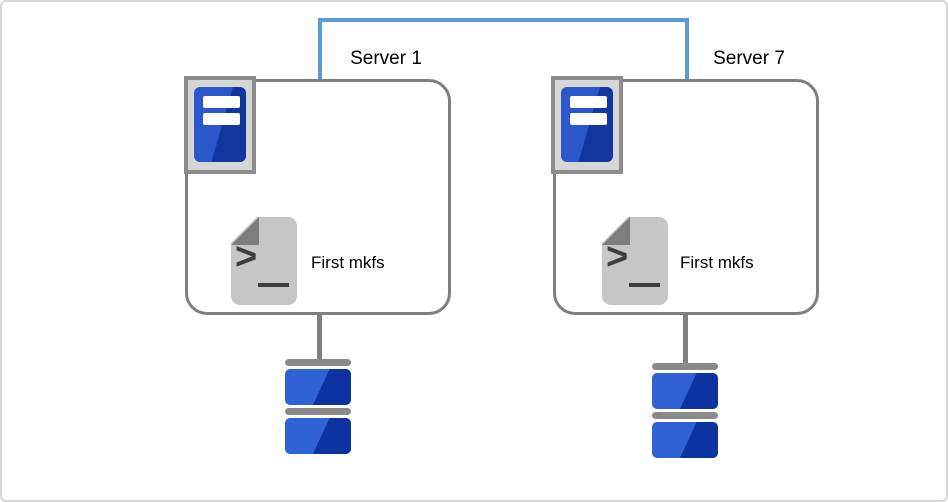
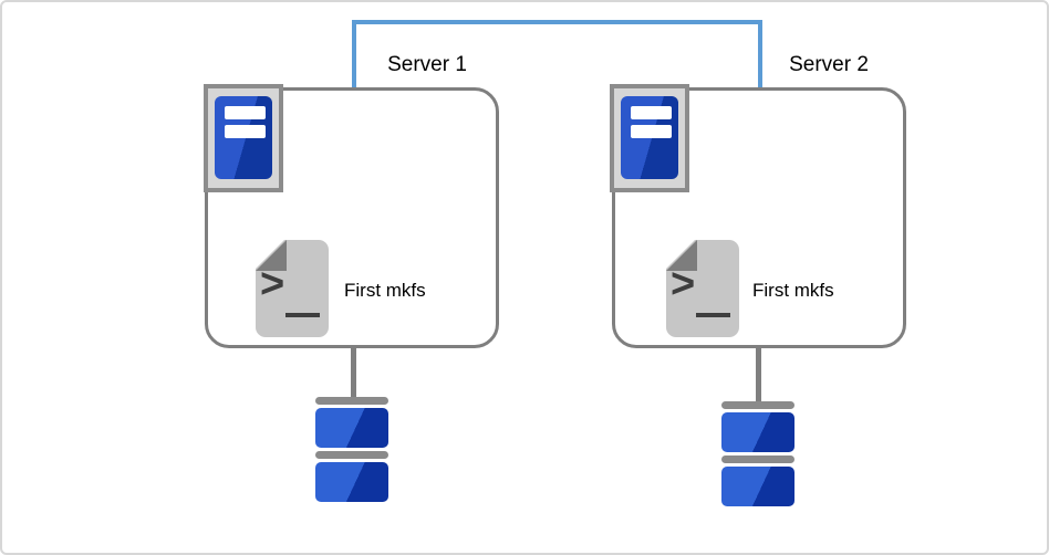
  Server 1
- Server 7
+ Server 2
  >
  >
  First mkfs
  First mkfs
